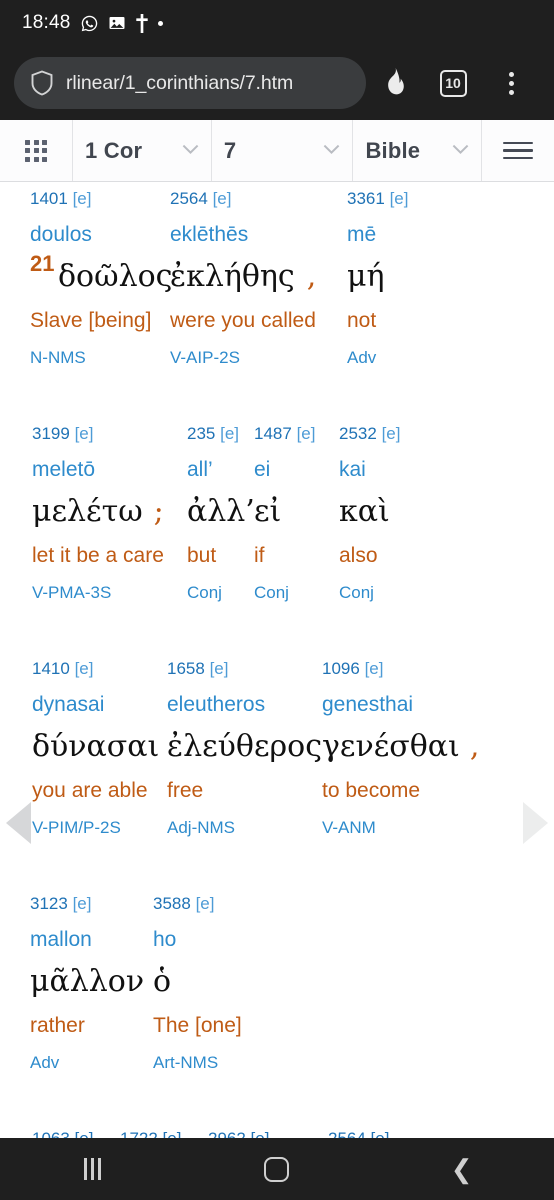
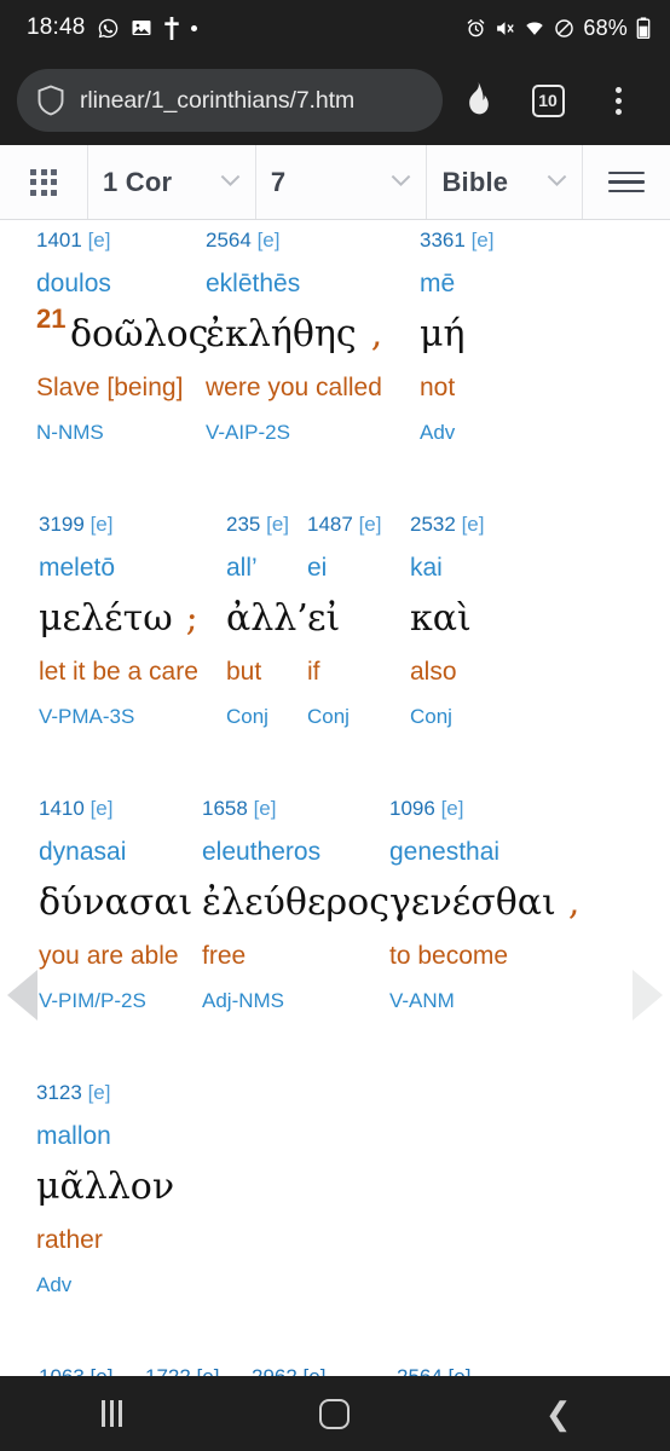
  18:48
+ 68%
  rlinear/1_corinthians/7.htm
  10
  1 Cor
  7
  Bible
  1401 [e]
  doulos
  21
  δοῶλος
  Slave [being]
  N-NMS
  2564 [e]
  eklēthēs
  ἐκλήθης
  ,
  were you called
  V-AIP-2S
  3361 [e]
  mē
  μή
  not
  Adv
  3199 [e]
  meletō
  μελέτω
  ;
  let it be a care
  V-PMA-3S
  235 [e]
  all’
  ἀλλ’
  but
  Conj
  1487 [e]
  ei
  εἰ
  if
  Conj
  2532 [e]
  kai
  καὶ
  also
  Conj
  1410 [e]
  dynasai
  δύνασαι
  you are able
  V-PIM/P-2S
  1658 [e]
  eleutheros
  ἐλεύθερος
  free
  Adj-NMS
  1096 [e]
  genesthai
  γενέσθαι
  ,
  to become
  V-ANM
  3123 [e]
  mallon
  μᾶλλον
  rather
  Adv
- 3588 [e]
- ho
- ὁ
- The [one]
- Art-NMS
  ❮
